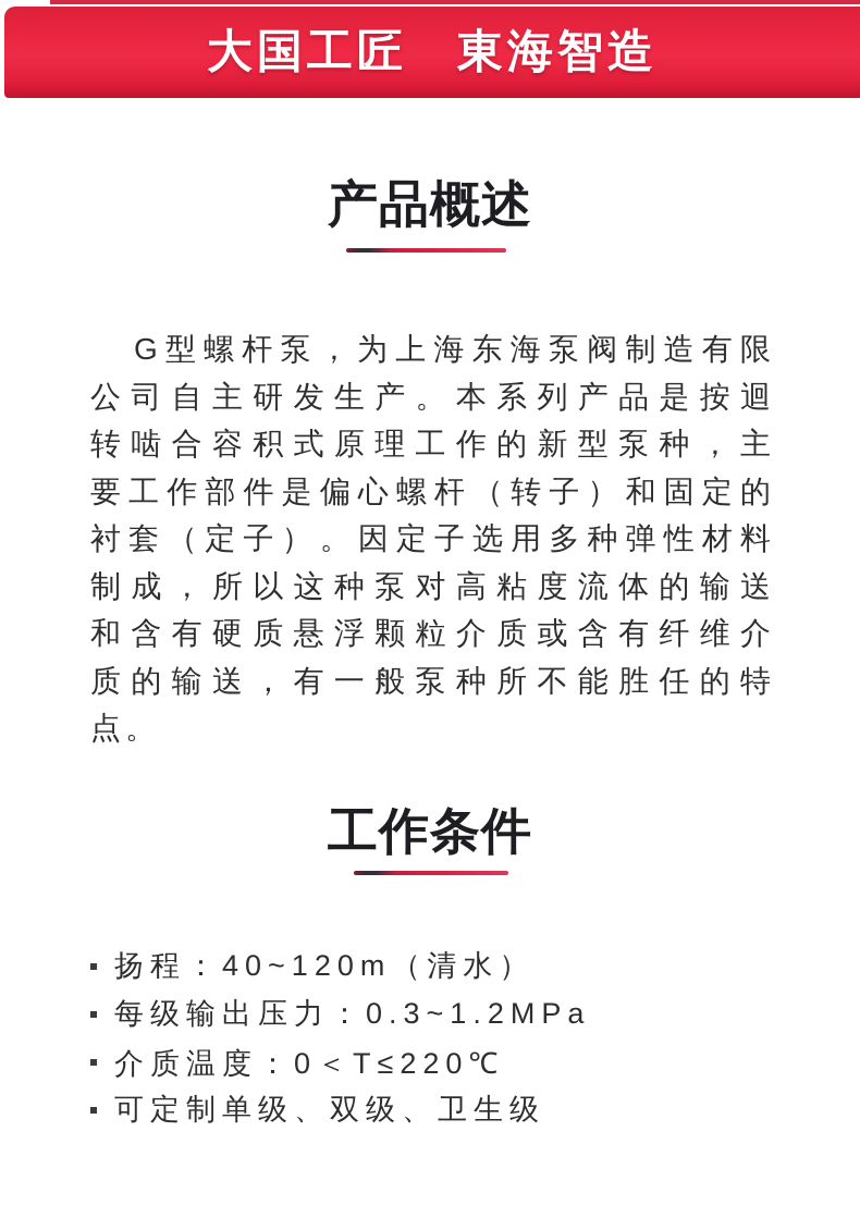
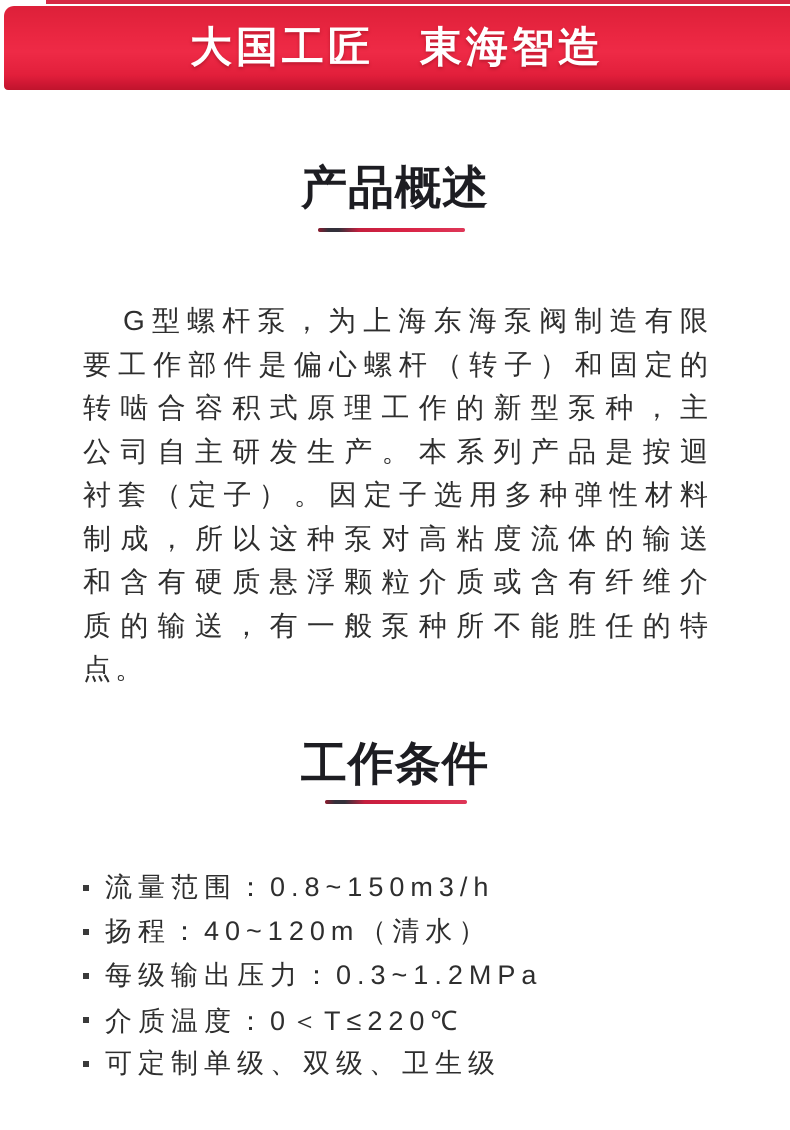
  大国工匠 東海智造
  产品概述
  G型螺杆泵，为上海东海泵阀制造有限
- 公司自主研发生产。本系列产品是按迴
+ 要工作部件是偏心螺杆（转子）和固定的
  转啮合容积式原理工作的新型泵种，主
- 要工作部件是偏心螺杆（转子）和固定的
+ 公司自主研发生产。本系列产品是按迴
  衬套（定子）。因定子选用多种弹性材料
  制成，所以这种泵对高粘度流体的输送
  和含有硬质悬浮颗粒介质或含有纤维介
  质的输送，有一般泵种所不能胜任的特
  点。
  工作条件
+ 流量范围：0.8~150m3/h
  扬程：40~120m（清水）
  每级输出压力：0.3~1.2MPa
  介质温度：0＜T≤220℃
  可定制单级、双级、卫生级
